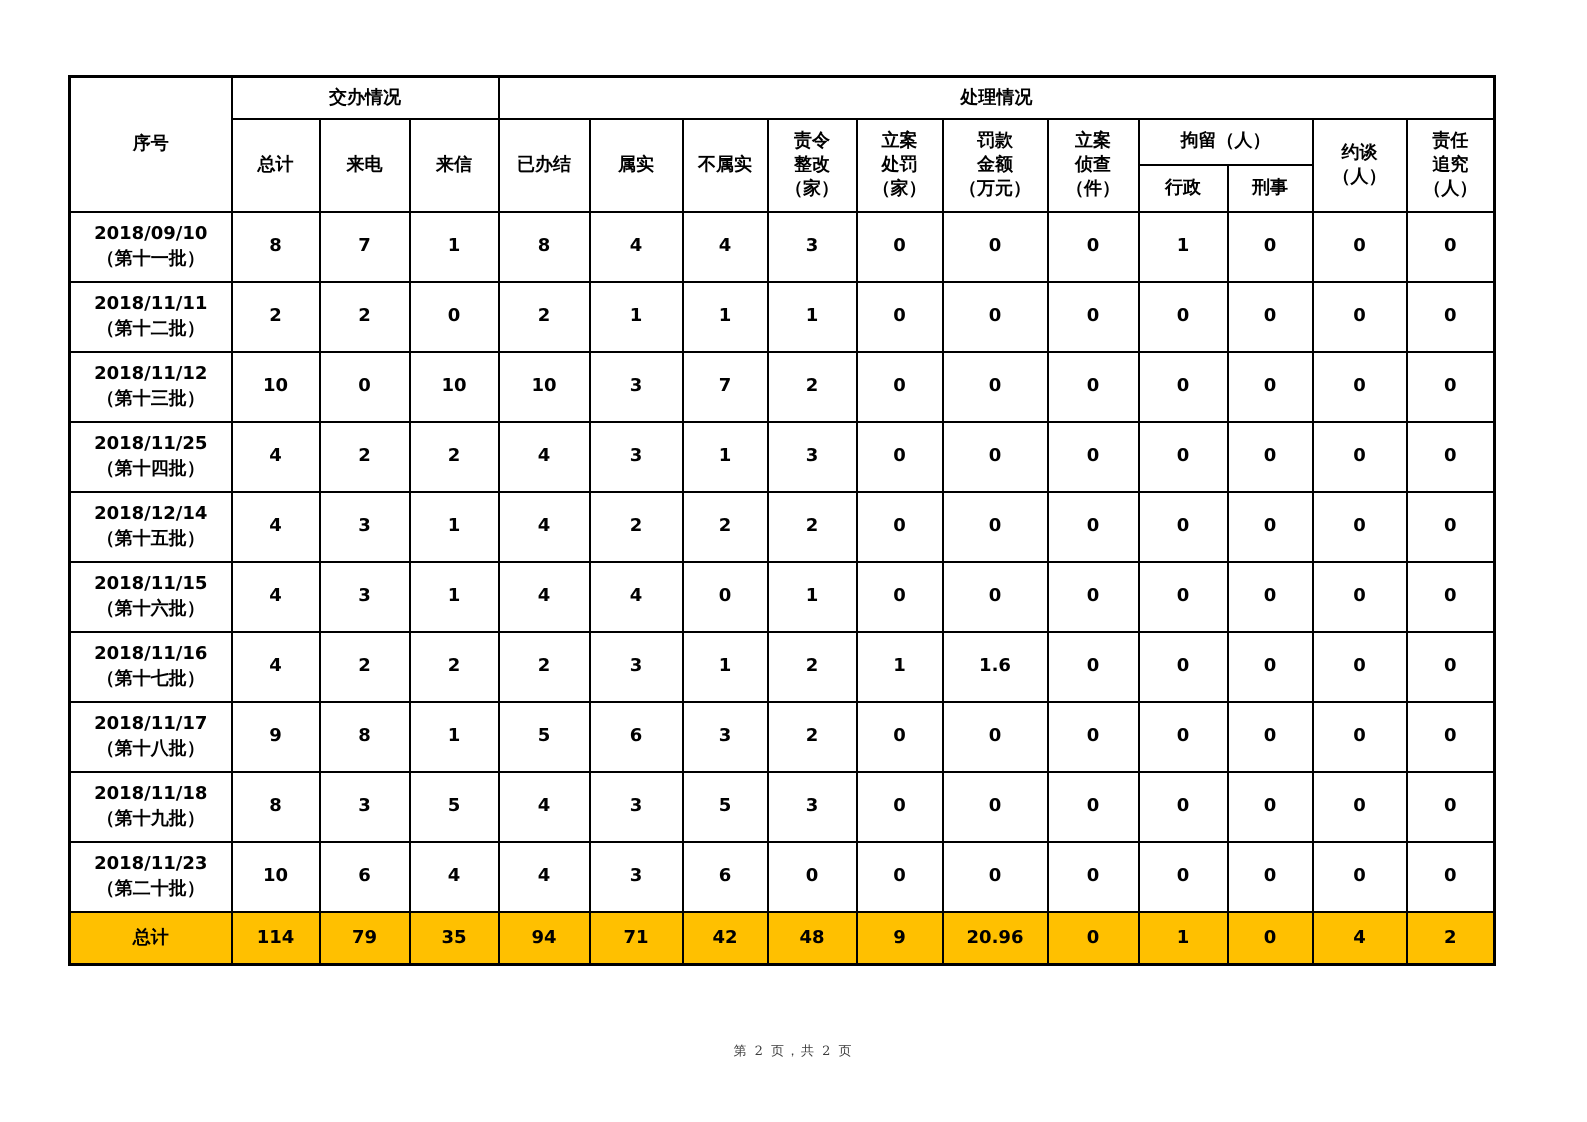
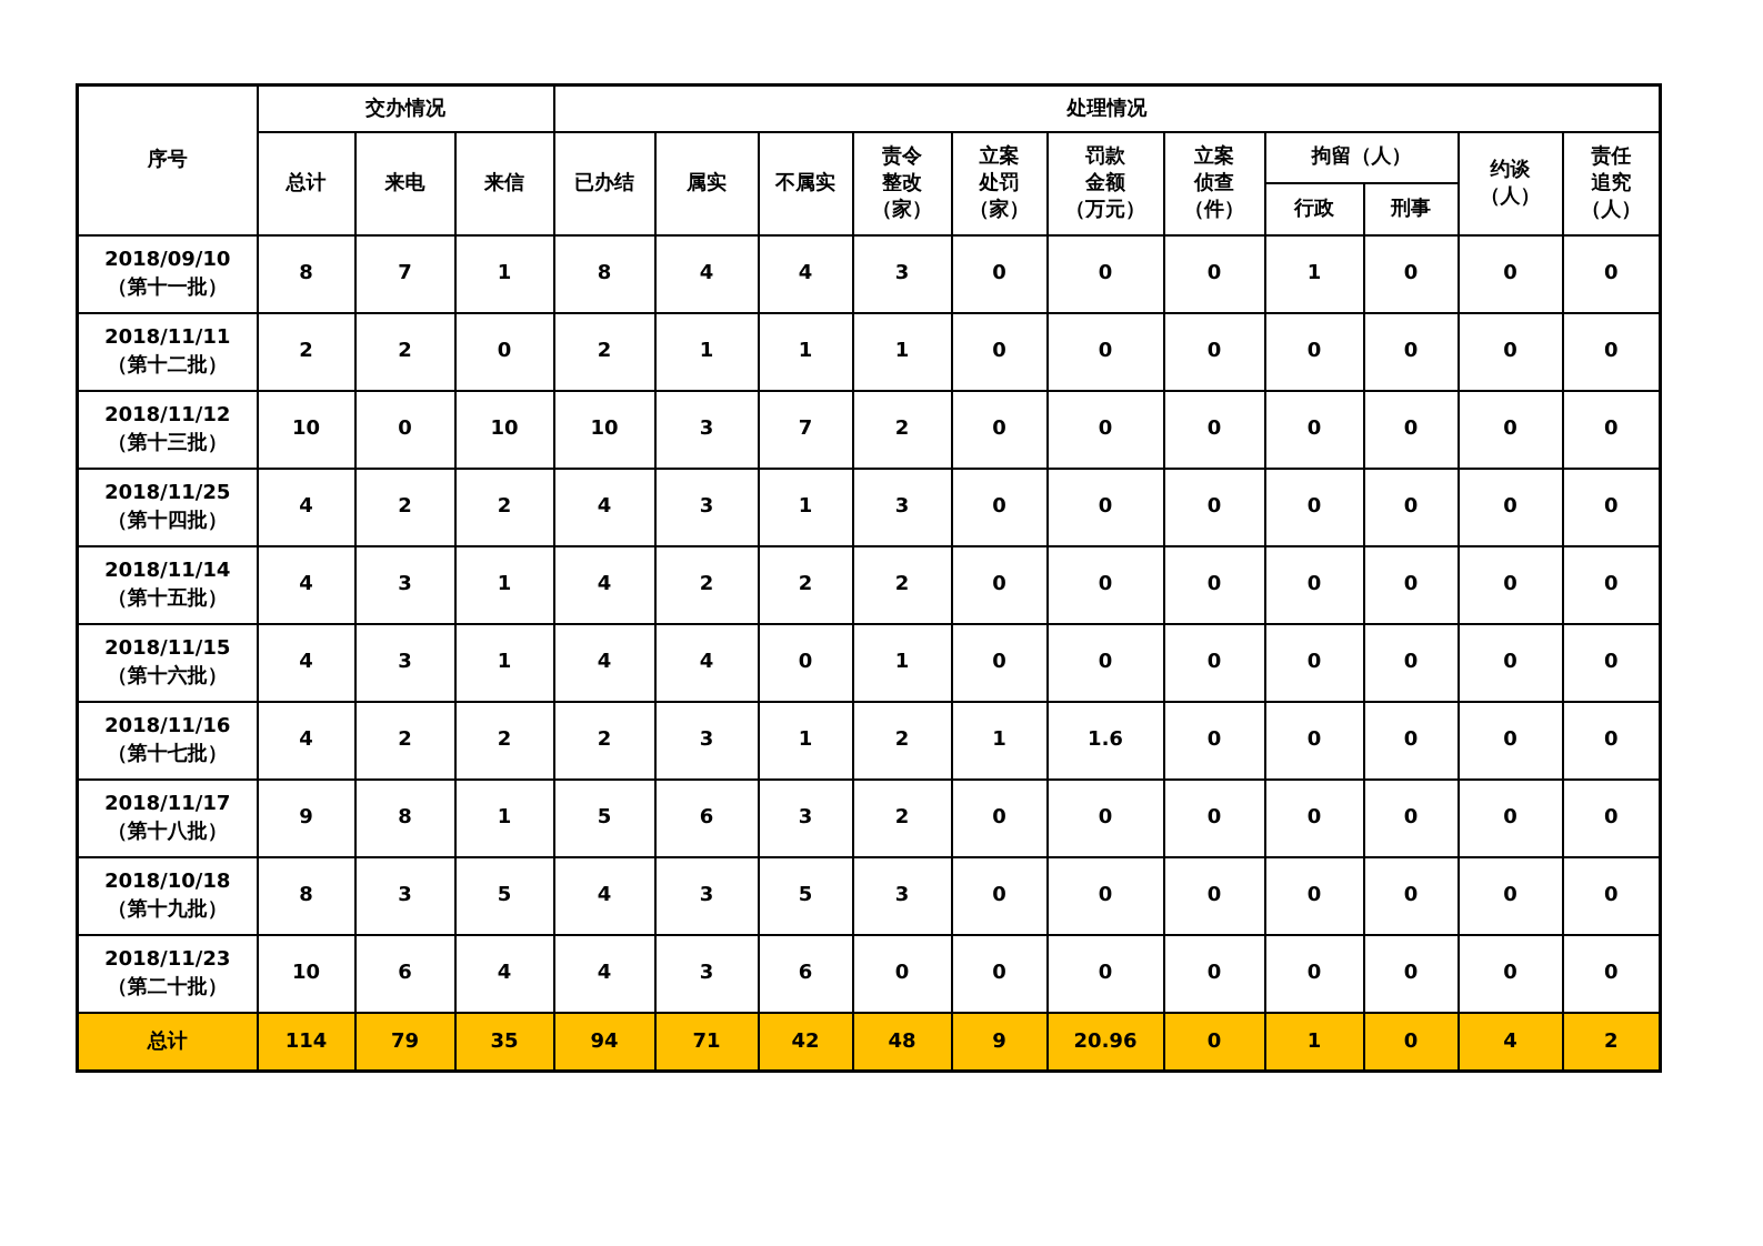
  序号	交办情况	处理情况
  总计	来电	来信	已办结	属实	不属实	责令 整改 （家）	立案 处罚 （家）	罚款 金额 （万元）	立案 侦查 （件）	拘留（人）	约谈 （人）	责任 追究 （人）
  行政	刑事
  2018/09/10 （第十一批）	8	7	1	8	4	4	3	0	0	0	1	0	0	0
  2018/11/11 （第十二批）	2	2	0	2	1	1	1	0	0	0	0	0	0	0
  2018/11/12 （第十三批）	10	0	10	10	3	7	2	0	0	0	0	0	0	0
  2018/11/25 （第十四批）	4	2	2	4	3	1	3	0	0	0	0	0	0	0
- 2018/12/14 （第十五批）	4	3	1	4	2	2	2	0	0	0	0	0	0	0
+ 2018/11/14 （第十五批）	4	3	1	4	2	2	2	0	0	0	0	0	0	0
  2018/11/15 （第十六批）	4	3	1	4	4	0	1	0	0	0	0	0	0	0
  2018/11/16 （第十七批）	4	2	2	2	3	1	2	1	1.6	0	0	0	0	0
  2018/11/17 （第十八批）	9	8	1	5	6	3	2	0	0	0	0	0	0	0
- 2018/11/18 （第十九批）	8	3	5	4	3	5	3	0	0	0	0	0	0	0
+ 2018/10/18 （第十九批）	8	3	5	4	3	5	3	0	0	0	0	0	0	0
  2018/11/23 （第二十批）	10	6	4	4	3	6	0	0	0	0	0	0	0	0
  总计	114	79	35	94	71	42	48	9	20.96	0	1	0	4	2
- 第 2 页，共 2 页
